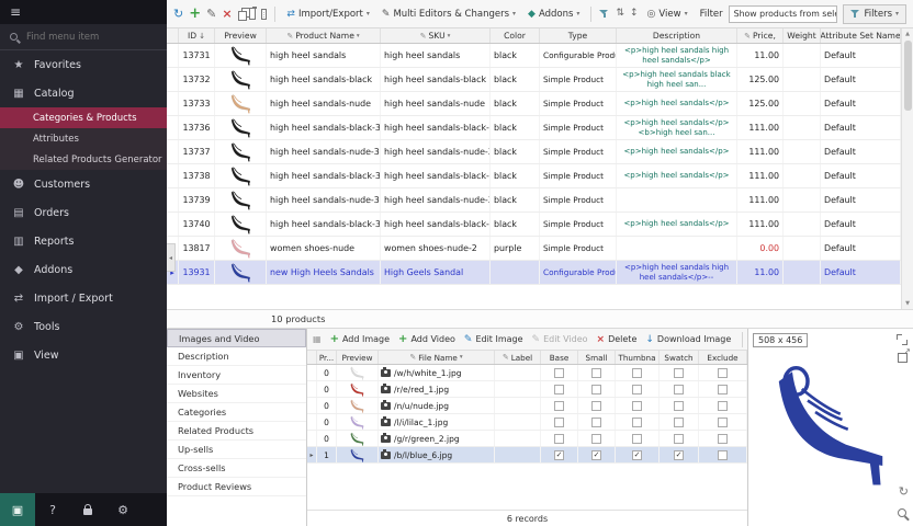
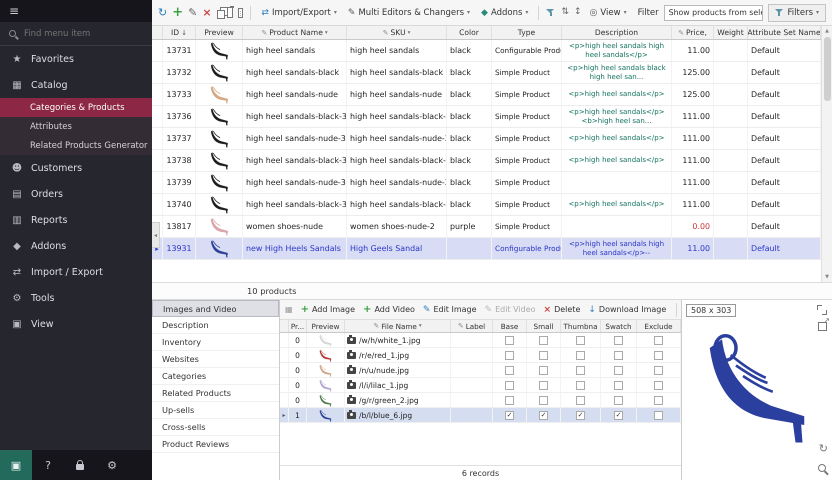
  ≡
  Find menu item
  ★
  Favorites
  ▦
  Catalog
  Categories & Products
  Attributes
  Related Products Generator
  ☻
  Customers
  ▤
  Orders
  ▥
  Reports
  ◆
  Addons
  ⇄
  Import / Export
  ⚙
  Tools
  ▣
  View
  ▣
  ?
  ⚙
  ↻
  +
  ✎
  ×
  ⇄
  Import/Export
  ✎
  Multi Editors & Changers
  ◆
  Addons
  ⇅
  ↕
  ◎
  View
  Filter
  Filters
  ID
  ↓
  Preview
  ✎
  Product Name
  ✎
  SKU
  Color
  Type
  Description
  ✎
  Price,
  Weight
  Attribute Set Name
  13731
  high heel sandals
  high heel sandals
  black
  Configurable Prod
  <p>high heel sandals high heel sandals</p>
  11.00
  Default
  13732
  high heel sandals-black
  high heel sandals-black
  black
  Simple Product
  <p>high heel sandals black high heel san...
  125.00
  Default
  13733
  high heel sandals-nude
  high heel sandals-nude
  black
  Simple Product
  <p>high heel sandals</p>
  125.00
  Default
  13736
  high heel sandals-black-3
  high heel sandals-black-
  black
  Simple Product
  <p>high heel sandals</p> <b>high heel san...
  111.00
  Default
  13737
  high heel sandals-nude-3
  high heel sandals-nude-
  black
  Simple Product
  <p>high heel sandals</p>
  111.00
  Default
  13738
  high heel sandals-black-3
  high heel sandals-black-
  black
  Simple Product
  <p>high heel sandals</p>
  111.00
  Default
  13739
  high heel sandals-nude-3
  high heel sandals-nude-
  black
  Simple Product
  111.00
  Default
  13740
  high heel sandals-black-3
  high heel sandals-black-
  black
  Simple Product
  <p>high heel sandals</p>
  111.00
  Default
  13817
  women shoes-nude
  women shoes-nude-2
  purple
  Simple Product
  0.00
  Default
  ▸
  13931
  new High Heels Sandals
  High Geels Sandal
  Configurable Prod
  <p>high heel sandals high heel sandals</p>--
  11.00
  Default
  10 products
  Images and Video
  Description
  Inventory
  Websites
  Categories
  Related Products
  Up-sells
  Cross-sells
  Product Reviews
  ▦
  +
  Add Image
  +
  Add Video
  ✎
  Edit Image
  ✎
  Edit Video
  ×
  Delete
  ↓
  Download Image
  Pr...
  Preview
  ✎
  File Name
  ✎
  Label
  Base
  Small
  Thumbna
  Swatch
  Exclude
  0
  /w/h/white_1.jpg
  0
  /r/e/red_1.jpg
  0
  /n/u/nude.jpg
  0
  /l/i/lilac_1.jpg
  0
  /g/r/green_2.jpg
  1
  /b/l/blue_6.jpg
  ✓
  ✓
  ✓
  ✓
  6 records
- 508 x 456
+ 508 x 303
  ↻
